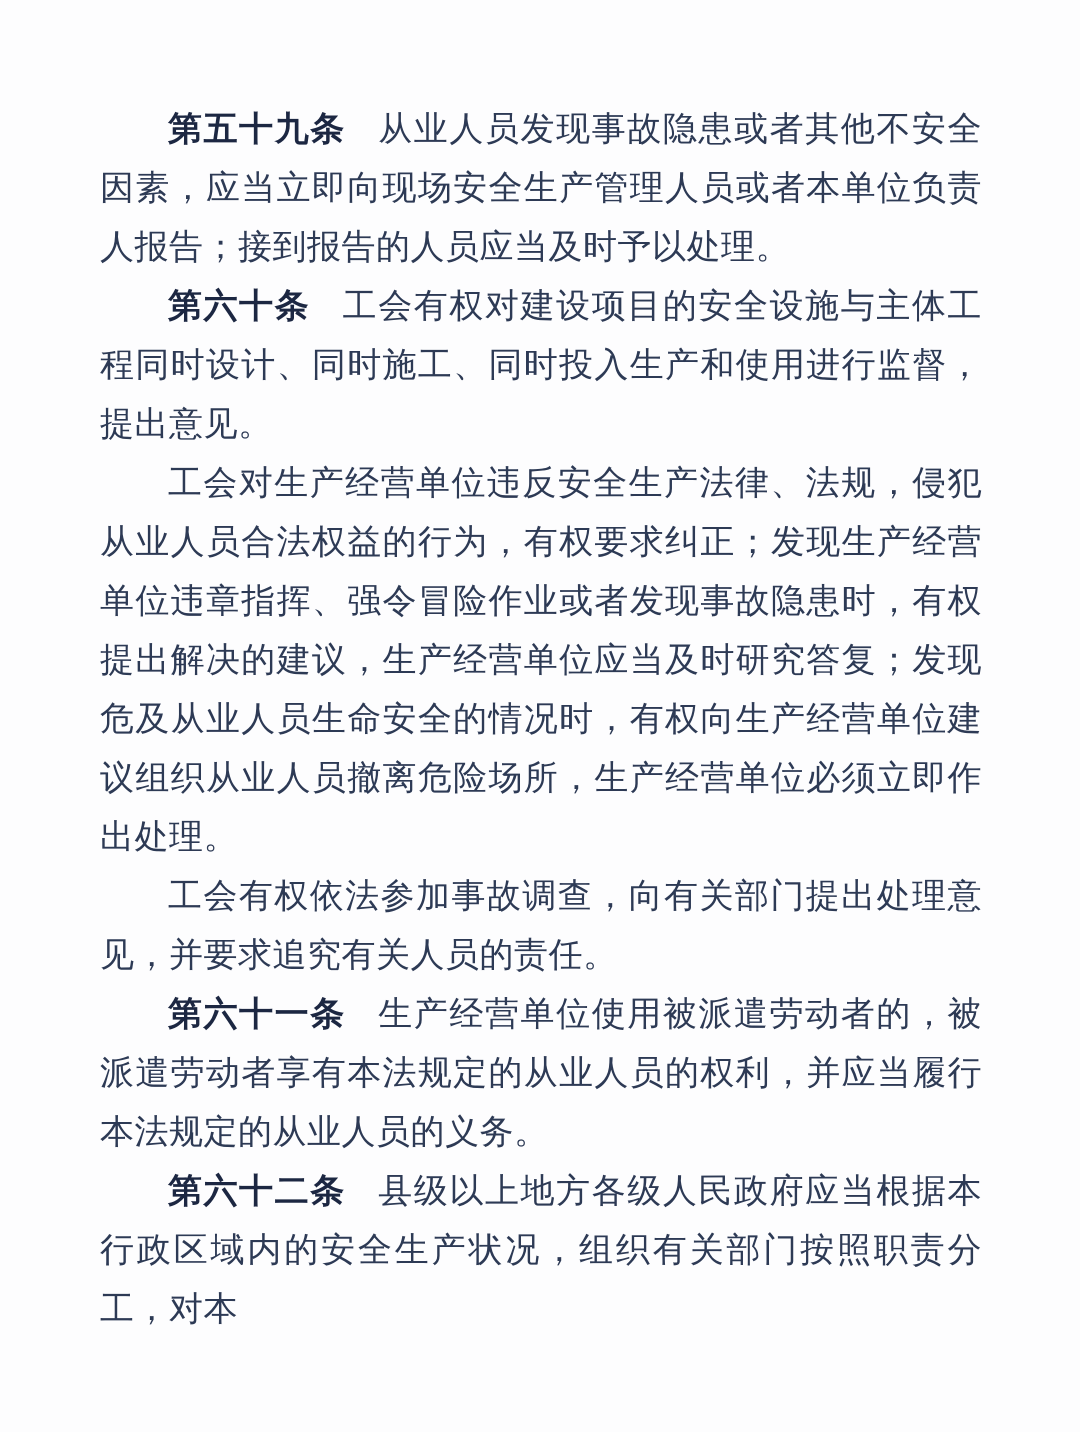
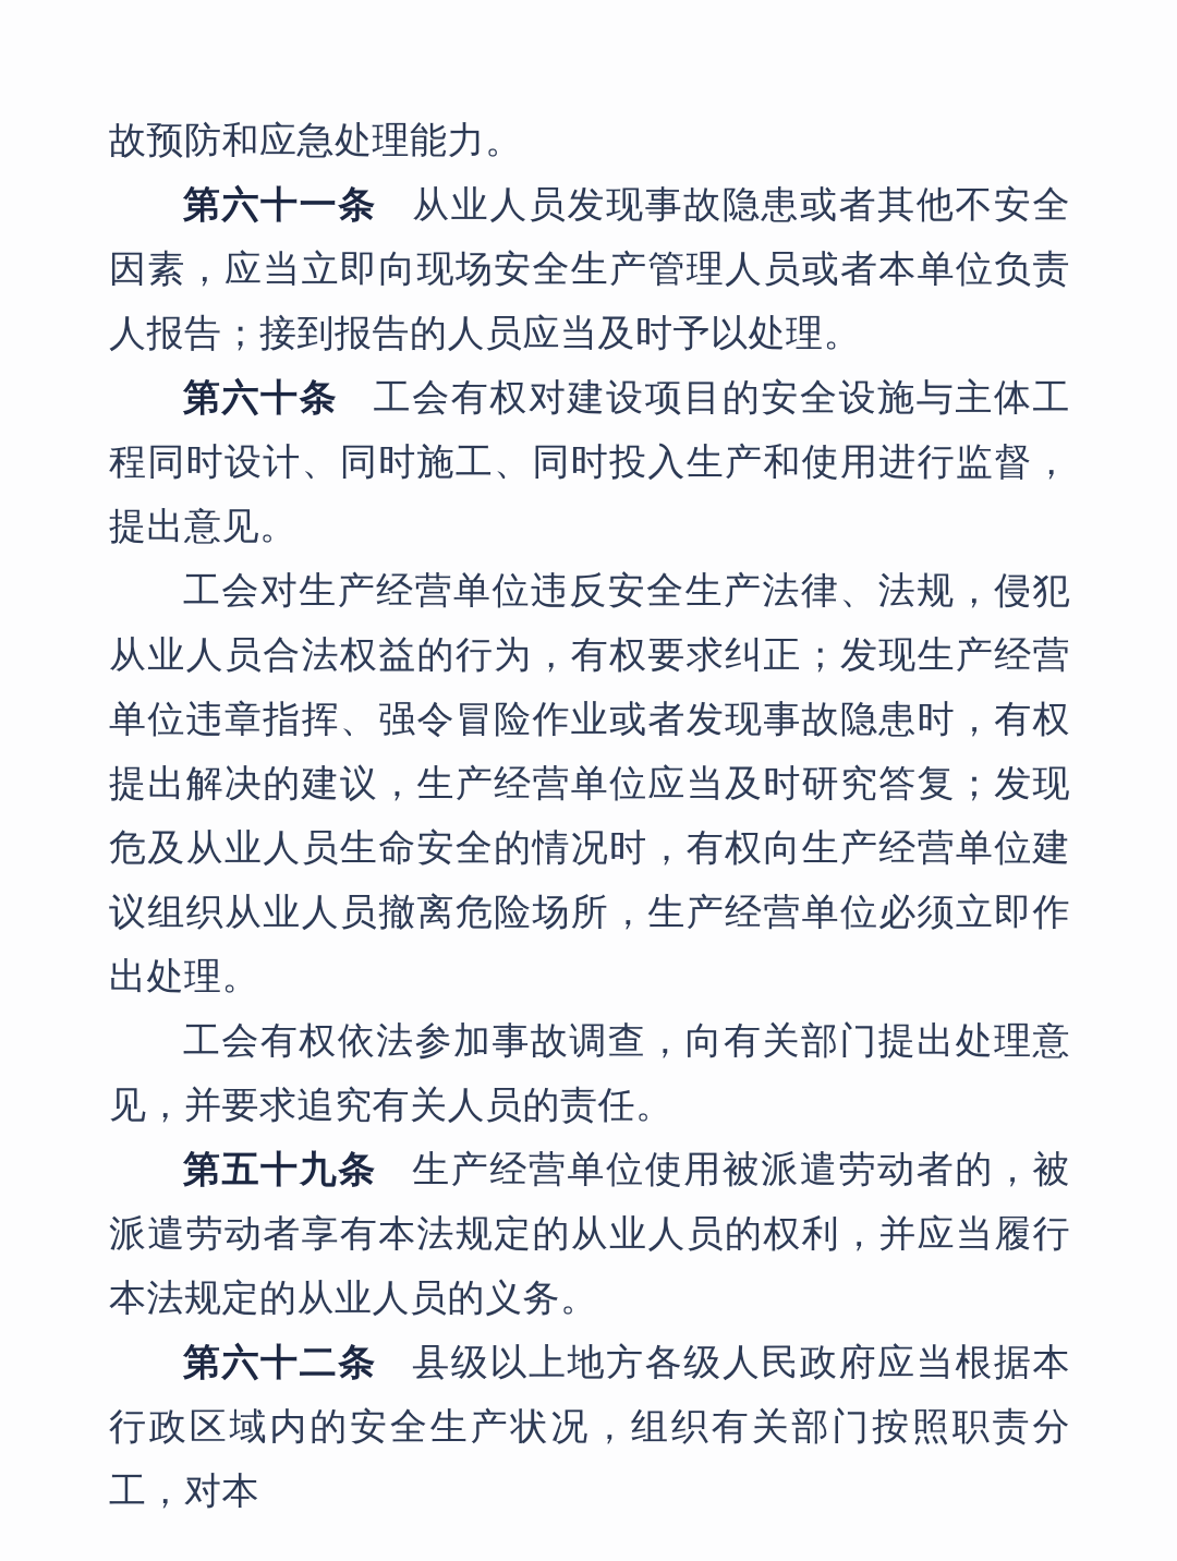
+ 故预防和应急处理能力。
- 第五十九条 从业人员发现事故隐患或者其他不安全因素，应当立即向现场安全生产管理人员或者本单位负责人报告；接到报告的人员应当及时予以处理。
+ 第六十一条 从业人员发现事故隐患或者其他不安全因素，应当立即向现场安全生产管理人员或者本单位负责人报告；接到报告的人员应当及时予以处理。
  第六十条 工会有权对建设项目的安全设施与主体工程同时设计、同时施工、同时投入生产和使用进行监督，提出意见。
  工会对生产经营单位违反安全生产法律、法规，侵犯从业人员合法权益的行为，有权要求纠正；发现生产经营单位违章指挥、强令冒险作业或者发现事故隐患时，有权提出解决的建议，生产经营单位应当及时研究答复；发现危及从业人员生命安全的情况时，有权向生产经营单位建议组织从业人员撤离危险场所，生产经营单位必须立即作出处理。
  工会有权依法参加事故调查，向有关部门提出处理意见，并要求追究有关人员的责任。
- 第六十一条 生产经营单位使用被派遣劳动者的，被派遣劳动者享有本法规定的从业人员的权利，并应当履行本法规定的从业人员的义务。
+ 第五十九条 生产经营单位使用被派遣劳动者的，被派遣劳动者享有本法规定的从业人员的权利，并应当履行本法规定的从业人员的义务。
  第六十二条 县级以上地方各级人民政府应当根据本行政区域内的安全生产状况，组织有关部门按照职责分工，对本
